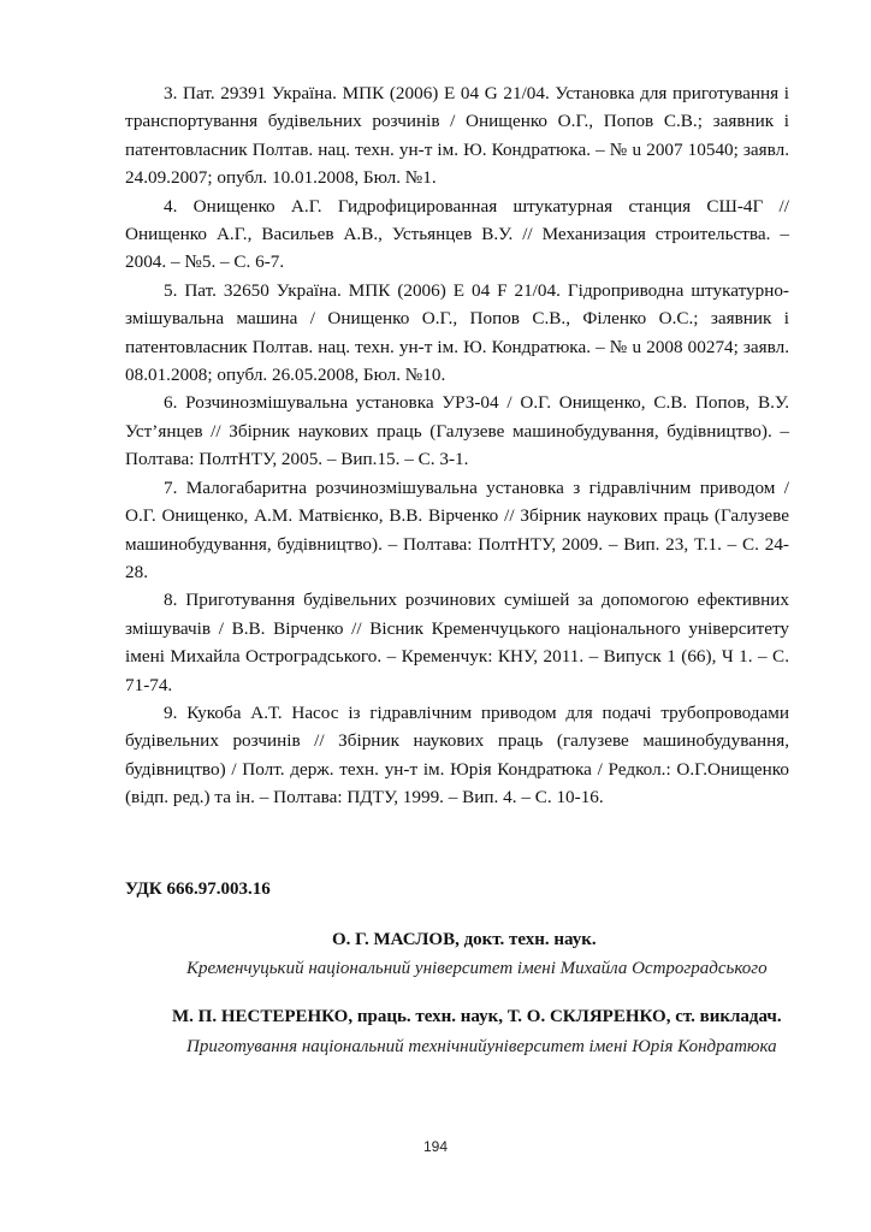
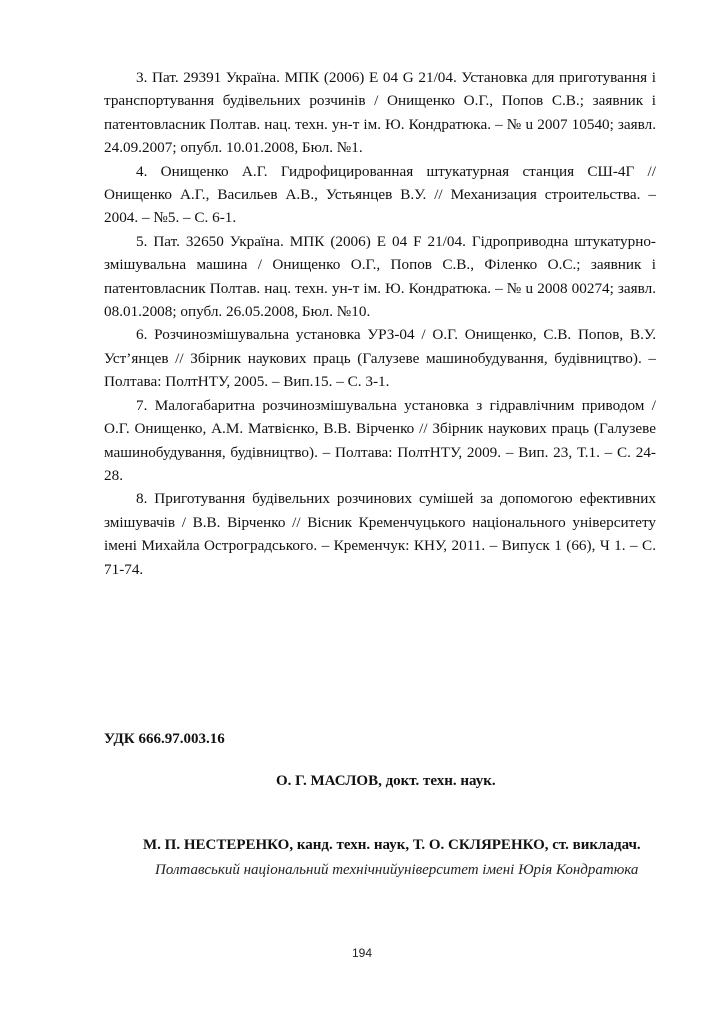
  3. Пат. 29391 Україна. МПК (2006) E 04 G 21/04. Установка для приготування і транспортування будівельних розчинів / Онищенко О.Г., Попов С.В.; заявник і патентовласник Полтав. нац. техн. ун-т ім. Ю. Кондратюка. – № u 2007 10540; заявл. 24.09.2007; опубл. 10.01.2008, Бюл. №1.
- 4. Онищенко А.Г. Гидрофицированная штукатурная станция СШ-4Г // Онищенко А.Г., Васильев А.В., Устьянцев В.У. // Механизация строительства. – 2004. – №5. – С. 6-7.
+ 4. Онищенко А.Г. Гидрофицированная штукатурная станция СШ-4Г // Онищенко А.Г., Васильев А.В., Устьянцев В.У. // Механизация строительства. – 2004. – №5. – С. 6-1.
  5. Пат. 32650 Україна. МПК (2006) E 04 F 21/04. Гідроприводна штукатурно-змішувальна машина / Онищенко О.Г., Попов С.В., Філенко О.С.; заявник і патентовласник Полтав. нац. техн. ун-т ім. Ю. Кондратюка. – № u 2008 00274; заявл. 08.01.2008; опубл. 26.05.2008, Бюл. №10.
  6. Розчинозмішувальна установка УРЗ-04 / О.Г. Онищенко, С.В. Попов, В.У. Уст’янцев // Збірник наукових праць (Галузеве машинобудування, будівництво). – Полтава: ПолтНТУ, 2005. – Вип.15. – С. 3-1.
  7. Малогабаритна розчинозмішувальна установка з гідравлічним приводом / О.Г. Онищенко, А.М. Матвієнко, В.В. Вірченко // Збірник наукових праць (Галузеве машинобудування, будівництво). – Полтава: ПолтНТУ, 2009. – Вип. 23, Т.1. – С. 24-28.
  8. Приготування будівельних розчинових сумішей за допомогою ефективних змішувачів / В.В. Вірченко // Вісник Кременчуцького національного університету імені Михайла Остроградського. – Кременчук: КНУ, 2011. – Випуск 1 (66), Ч 1. – С. 71-74.
- 9. Кукоба А.Т. Насос із гідравлічним приводом для подачі трубопроводами будівельних розчинів // Збірник наукових праць (галузеве машинобудування, будівництво) / Полт. держ. техн. ун-т ім. Юрія Кондратюка / Редкол.: О.Г.Онищенко (відп. ред.) та ін. – Полтава: ПДТУ, 1999. – Вип. 4. – С. 10-16.
  УДК 666.97.003.16
  О. Г. МАСЛОВ, докт. техн. наук.
- Кременчуцький національний університет імені Михайла Остроградського
- М. П. НЕСТЕРЕНКО, праць. техн. наук, Т. О. СКЛЯРЕНКО, ст. викладач.
+ М. П. НЕСТЕРЕНКО, канд. техн. наук, Т. О. СКЛЯРЕНКО, ст. викладач.
- Приготування національний технічнийуніверситет імені Юрія Кондратюка
+ Полтавський національний технічнийуніверситет імені Юрія Кондратюка
  194
